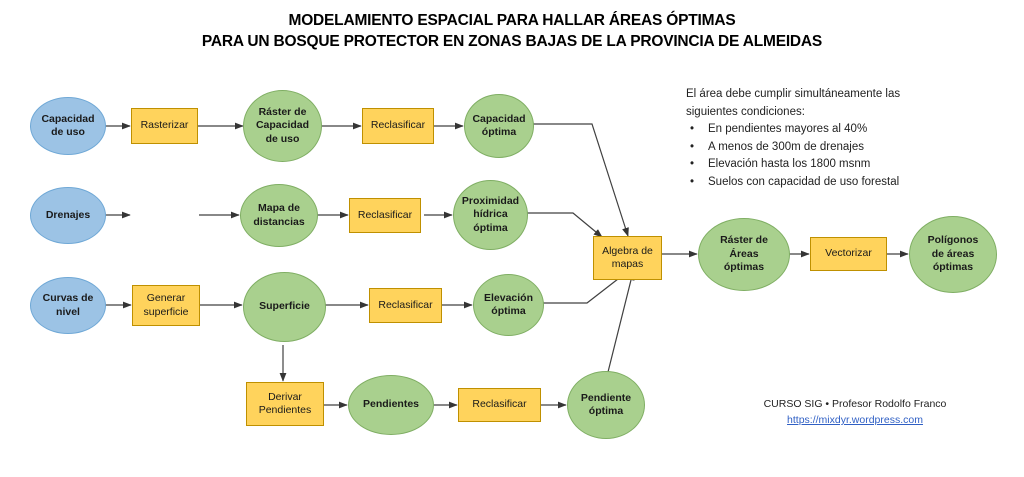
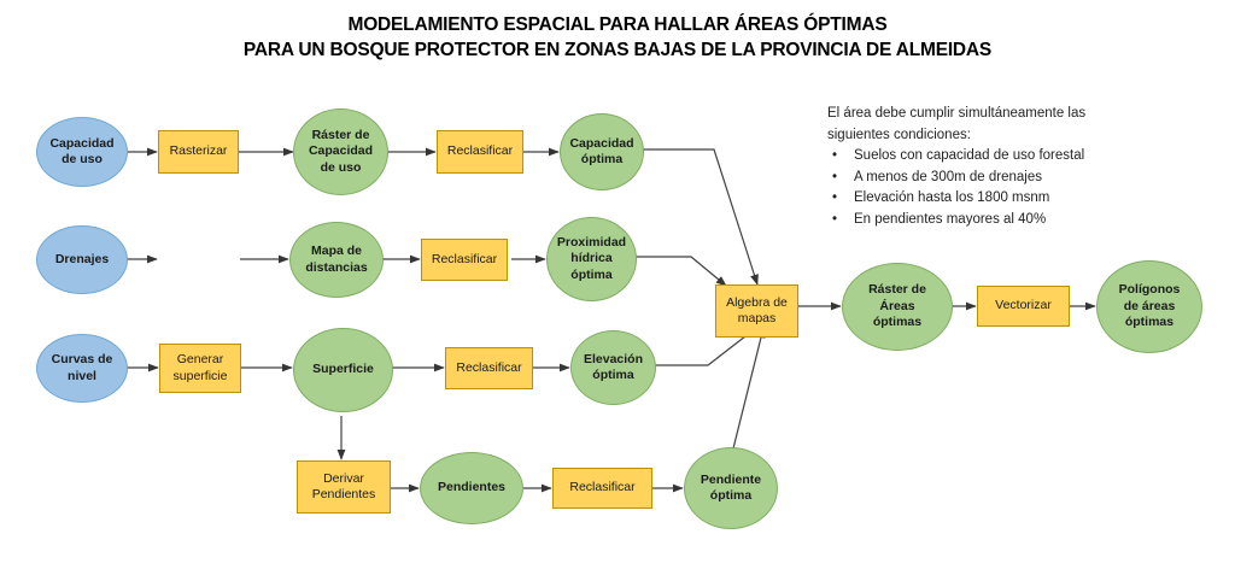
  MODELAMIENTO ESPACIAL PARA HALLAR ÁREAS ÓPTIMAS
  PARA UN BOSQUE PROTECTOR EN ZONAS BAJAS DE LA PROVINCIA DE ALMEIDAS
  Capacidad
  de uso
  Rasterizar
  Ráster de
  Capacidad
  de uso
  Reclasificar
  Capacidad
  óptima
  Drenajes
  Mapa de
  distancias
  Reclasificar
  Proximidad
  hídrica
  óptima
  Curvas de
  nivel
  Generar
  superficie
  Superficie
  Reclasificar
  Elevación
  óptima
  Derivar
  Pendientes
  Pendientes
  Reclasificar
  Pendiente
  óptima
  Algebra de
  mapas
  Ráster de
  Áreas
  óptimas
  Vectorizar
  Polígonos
  de áreas
  óptimas
  El área debe cumplir simultáneamente las
  siguientes condiciones:
  •
- En pendientes mayores al 40%
+ Suelos con capacidad de uso forestal
  •
  A menos de 300m de drenajes
  •
  Elevación hasta los 1800 msnm
  •
- Suelos con capacidad de uso forestal
+ En pendientes mayores al 40%
- CURSO SIG • Profesor Rodolfo Franco
- https://mixdyr.wordpress.com
